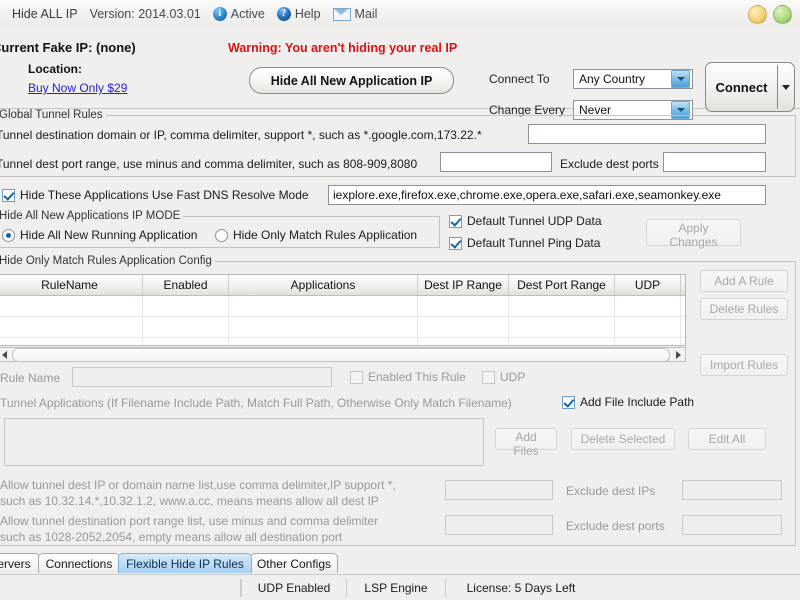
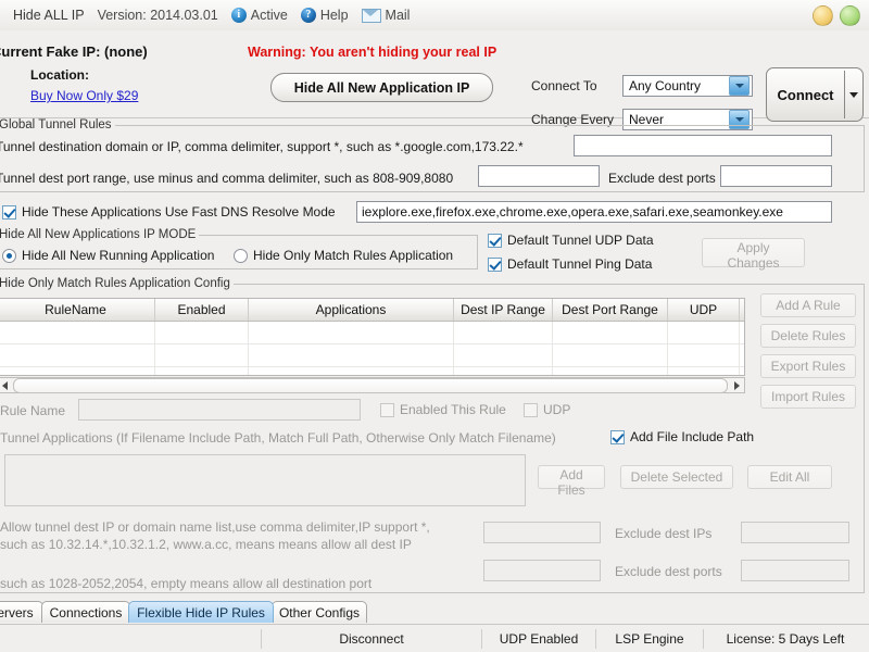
  Hide ALL IP
  Version: 2014.03.01
  i
  Active
  ?
  Help
  Mail
  urrent Fake IP: (none)
  Location:
  Buy Now Only $29
  Warning: You aren't hiding your real IP
  Hide All New Application IP
  Connect To
  Any Country
  Change Every
  Never
  Connect
  Global Tunnel Rules
  unnel destination domain or IP, comma delimiter, support *, such as *.google.com,173.22.*
  unnel dest port range, use minus and comma delimiter, such as 808-909,8080
  Exclude dest ports
  Hide These Applications Use Fast DNS Resolve Mode
  iexplore.exe,firefox.exe,chrome.exe,opera.exe,safari.exe,seamonkey.exe
  Hide All New Applications IP MODE
  Hide All New Running Application
  Hide Only Match Rules Application
  Default Tunnel UDP Data
  Default Tunnel Ping Data
  Apply Changes
  Hide Only Match Rules Application Config
  RuleName
  Enabled
  Applications
  Dest IP Range
  Dest Port Range
  UDP
  Add A Rule
  Delete Rules
+ Export Rules
  Import Rules
  Rule Name
  Enabled This Rule
  UDP
  Tunnel Applications (If Filename Include Path, Match Full Path, Otherwise Only Match Filename)
  Add File Include Path
  Add Files
  Delete Selected
  Edit All
  Allow tunnel dest IP or domain name list,use comma delimiter,IP support *,
  such as 10.32.14.*,10.32.1.2, www.a.cc, means means allow all dest IP
  Exclude dest IPs
- Allow tunnel destination port range list, use minus and comma delimiter
  such as 1028-2052,2054, empty means allow all destination port
  Exclude dest ports
  ervers
  Connections
  Flexible Hide IP Rules
  Other Configs
+ Disconnect
  UDP Enabled
  LSP Engine
  License: 5 Days Left
